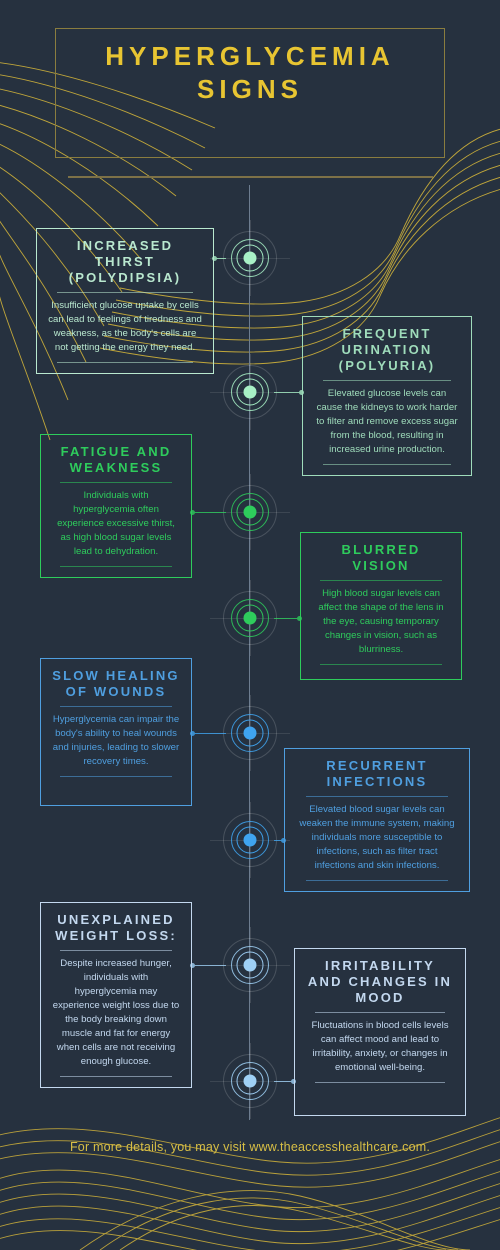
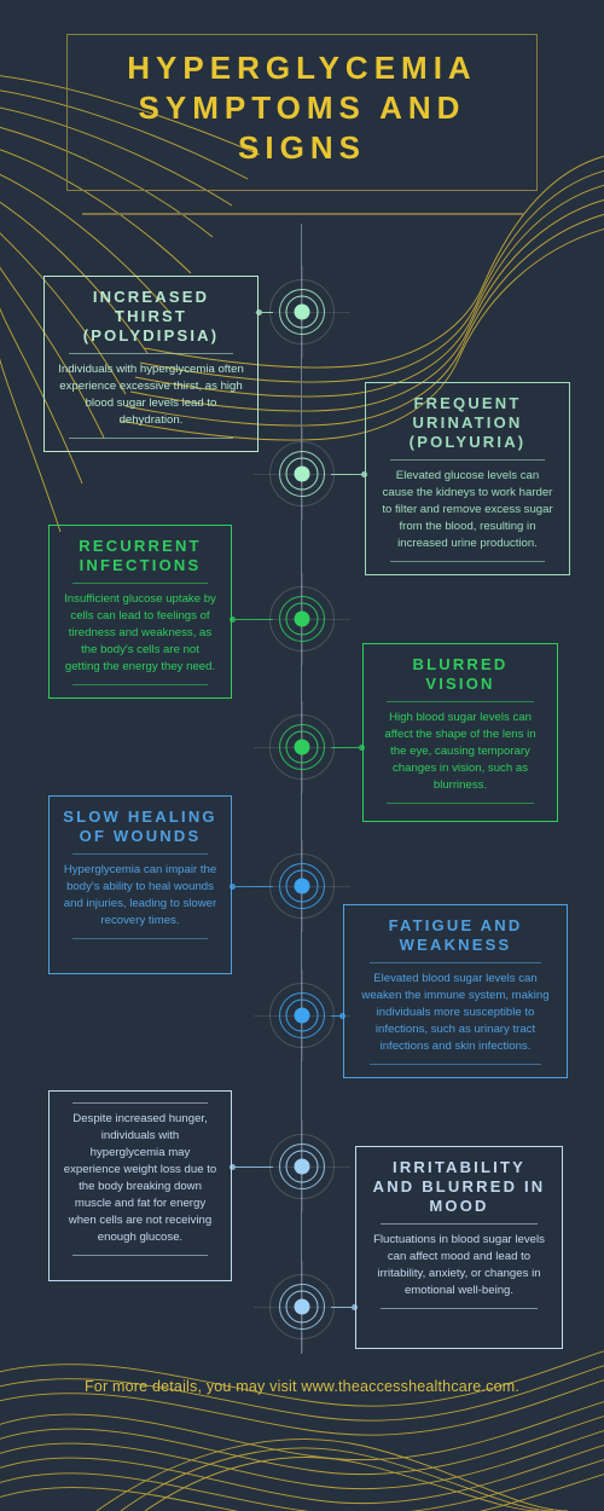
  HYPERGLYCEMIA
+ SYMPTOMS AND
  SIGNS
  INCREASED THIRST (POLYDIPSIA)
- Insufficient glucose uptake by cells can lead to feelings of tiredness and weakness, as the body's cells are not getting the energy they need.
+ Individuals with hyperglycemia often experience excessive thirst, as high blood sugar levels lead to dehydration.
  FREQUENT URINATION (POLYURIA)
  Elevated glucose levels can cause the kidneys to work harder to filter and remove excess sugar from the blood, resulting in increased urine production.
- FATIGUE AND WEAKNESS
+ RECURRENT INFECTIONS
- Individuals with hyperglycemia often experience excessive thirst, as high blood sugar levels lead to dehydration.
+ Insufficient glucose uptake by cells can lead to feelings of tiredness and weakness, as the body's cells are not getting the energy they need.
  BLURRED VISION
  High blood sugar levels can affect the shape of the lens in the eye, causing temporary changes in vision, such as blurriness.
  SLOW HEALING OF WOUNDS
  Hyperglycemia can impair the body's ability to heal wounds and injuries, leading to slower recovery times.
- RECURRENT INFECTIONS
+ FATIGUE AND WEAKNESS
- Elevated blood sugar levels can weaken the immune system, making individuals more susceptible to infections, such as filter tract infections and skin infections.
+ Elevated blood sugar levels can weaken the immune system, making individuals more susceptible to infections, such as urinary tract infections and skin infections.
- UNEXPLAINED WEIGHT LOSS:
  Despite increased hunger, individuals with hyperglycemia may experience weight loss due to the body breaking down muscle and fat for energy when cells are not receiving enough glucose.
- IRRITABILITY AND CHANGES IN MOOD
+ IRRITABILITY AND BLURRED IN MOOD
- Fluctuations in blood cells levels can affect mood and lead to irritability, anxiety, or changes in emotional well-being.
+ Fluctuations in blood sugar levels can affect mood and lead to irritability, anxiety, or changes in emotional well-being.
  For more details, you may visit www.theaccesshealthcare.com.
